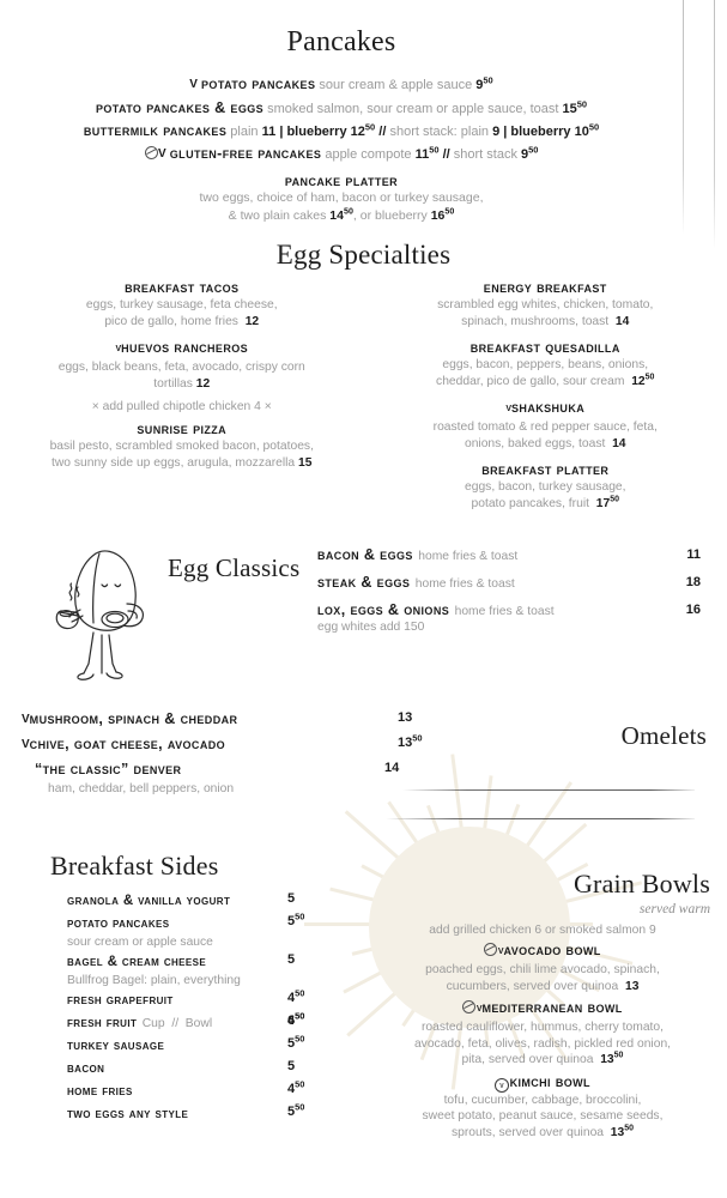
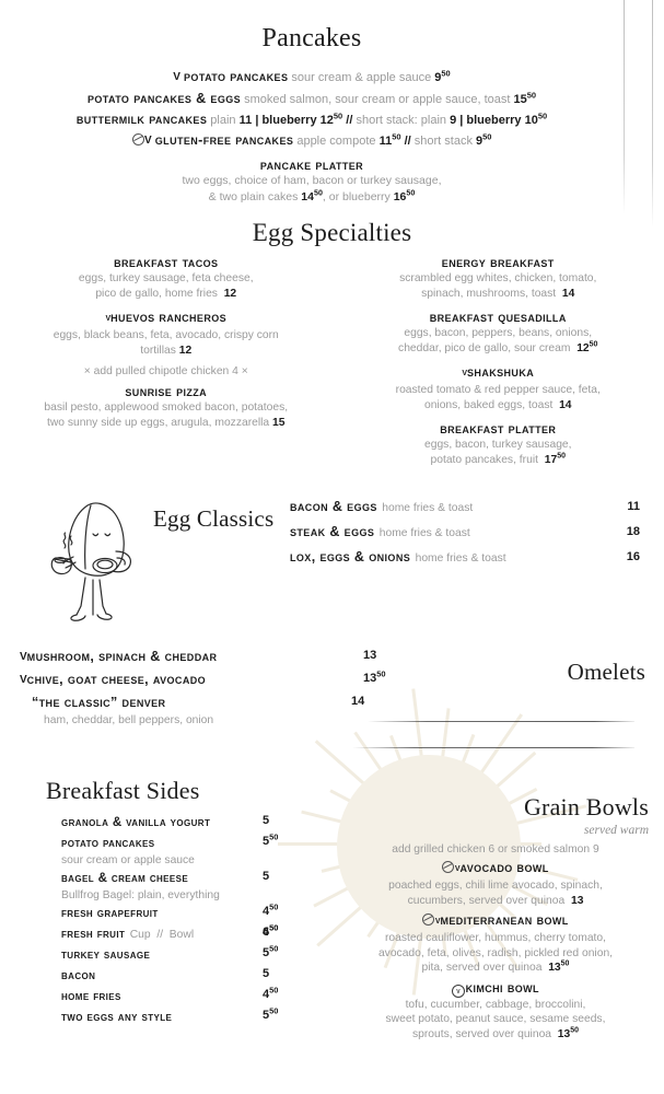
  Pancakes
  V potato pancakes sour cream & apple sauce 950
  potato pancakes & eggs smoked salmon, sour cream or apple sauce, toast 1550
  buttermilk pancakes plain 11 | blueberry 1250 // short stack: plain 9 | blueberry 1050
  V gluten-free pancakes apple compote 1150 // short stack 950
  pancake platter
  two eggs, choice of ham, bacon or turkey sausage,
  & two plain cakes 1450, or blueberry 1650
  Egg Specialties
  breakfast tacos
  eggs, turkey sausage, feta cheese,
  pico de gallo, home fries 12
  vhuevos rancheros
  eggs, black beans, feta, avocado, crispy corn
  tortillas 12
  × add pulled chipotle chicken 4 ×
  sunrise pizza
- basil pesto, scrambled smoked bacon, potatoes,
+ basil pesto, applewood smoked bacon, potatoes,
  two sunny side up eggs, arugula, mozzarella 15
  energy breakfast
  scrambled egg whites, chicken, tomato,
  spinach, mushrooms, toast 14
  breakfast quesadilla
  eggs, bacon, peppers, beans, onions,
  cheddar, pico de gallo, sour cream 12
  vshakshuka
  roasted tomato & red pepper sauce, feta,
  onions, baked eggs, toast 14
  breakfast platter
  eggs, bacon, turkey sausage,
  potato pancakes, fruit 17
  Egg Classics
  bacon & eggs home fries & toast
  11
  steak & eggs home fries & toast
  18
  lox, eggs & onions home fries & toast
  16
- egg whites add 150
  Omelets
  Vmushroom, spinach & cheddar
  13
  Vchive, goat cheese, avocado
  1350
  “the classic” denver
  14
  ham, cheddar, bell peppers, onion
  Breakfast Sides
  granola & vanilla yogurt
  5
  potato pancakes
  550
  sour cream or apple sauce
  bagel & cream cheese
  5
  Bullfrog Bagel: plain, everything
  fresh grapefruit
  450
  fresh fruit Cup
  450
  // Bowl
  650
  turkey sausage
  550
  bacon
  5
  home fries
  450
  two eggs any style
  550
  Grain Bowls
  served warm
  add grilled chicken 6 or smoked salmon 9
  vavocado bowl
  poached eggs, chili lime avocado, spinach,
  cucumbers, served over quinoa 13
  vmediterranean bowl
  roasted cauliflower, hummus, cherry tomato,
  avocado, feta, olives, radish, pickled red onion,
  pita, served over quinoa 13
  v kimchi bowl
  tofu, cucumber, cabbage, broccolini,
  sweet potato, peanut sauce, sesame seeds,
  sprouts, served over quinoa 13
